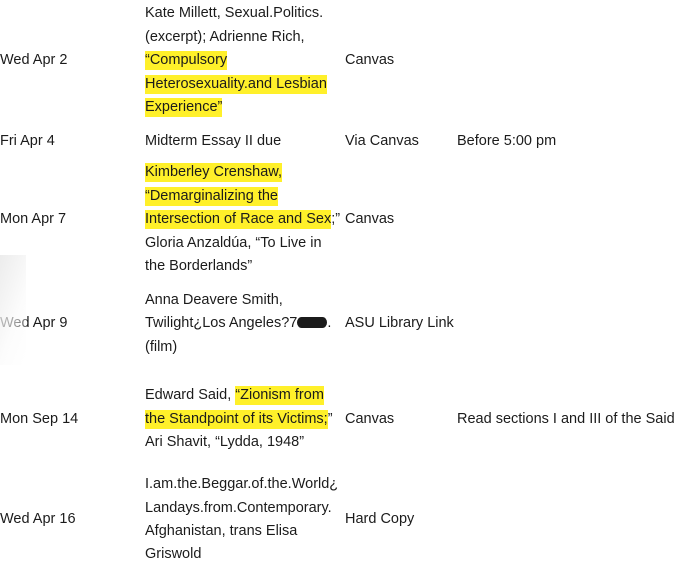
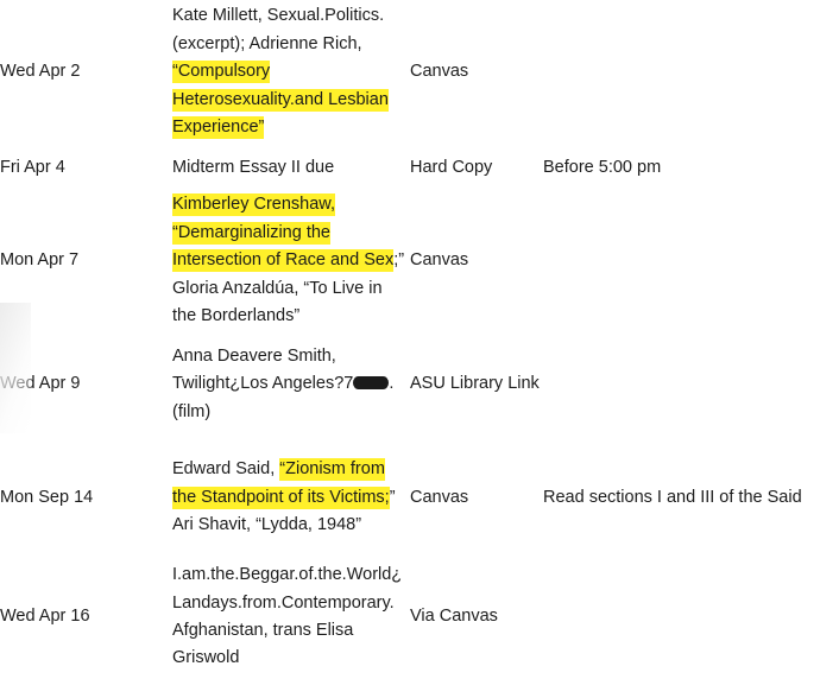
  Wed Apr 2	Kate Millett, Sexual.Politics. (excerpt); Adrienne Rich, “Compulsory Heterosexuality.and Lesbian Experience”	Canvas
- Fri Apr 4	Midterm Essay II due	Via Canvas	Before 5:00 pm
+ Fri Apr 4	Midterm Essay II due	Hard Copy	Before 5:00 pm
  Mon Apr 7	Kimberley Crenshaw, “Demarginalizing the Intersection of Race and Sex;” Gloria Anzaldúa, “To Live in the Borderlands”	Canvas
  Apr 9	Anna Deavere Smith, Twilight¿Los Angeles?7 . (film)	ASU Library Link
  Mon Sep 14	Edward Said, “Zionism from the Standpoint of its Victims;” Ari Shavit, “Lydda, 1948”	Canvas	Read sections I and III of the Said
- Wed Apr 16	I.am.the.Beggar.of.the.World¿ Landays.from.Contemporary. Afghanistan, trans Elisa Griswold	Hard Copy
+ Wed Apr 16	I.am.the.Beggar.of.the.World¿ Landays.from.Contemporary. Afghanistan, trans Elisa Griswold	Via Canvas
